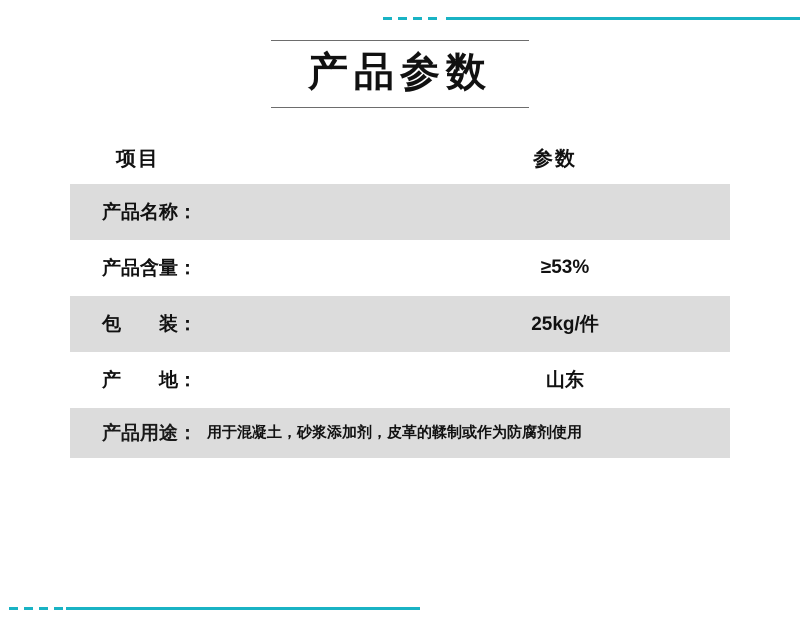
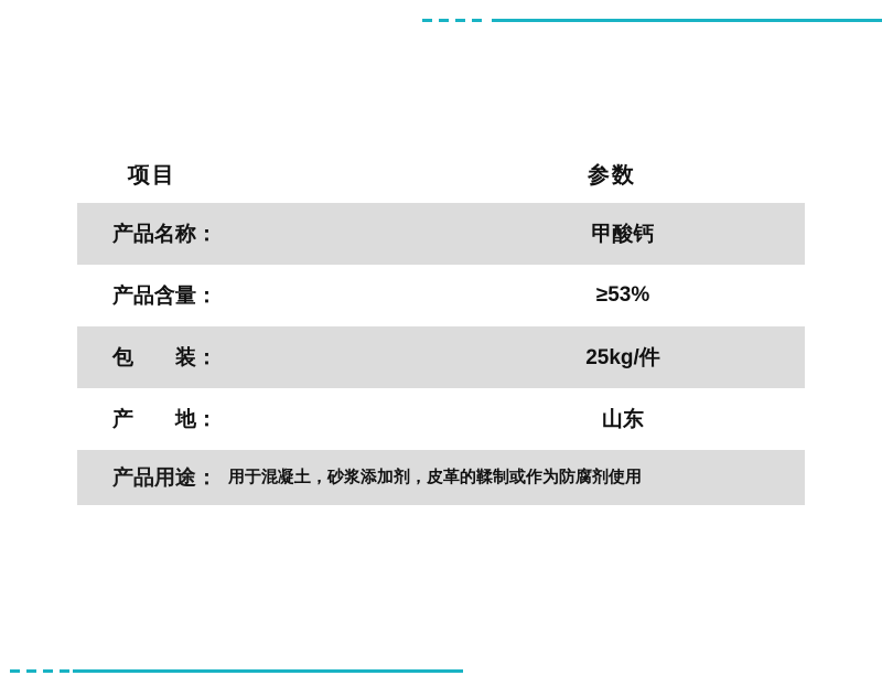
- 产品参数
  项目
  参数
  产品名称：
+ 甲酸钙
  产品含量：
  ≥53%
  包 装：
  25kg/件
  产 地：
  山东
  产品用途：
  用于混凝土，砂浆添加剂，皮革的鞣制或作为防腐剂使用
